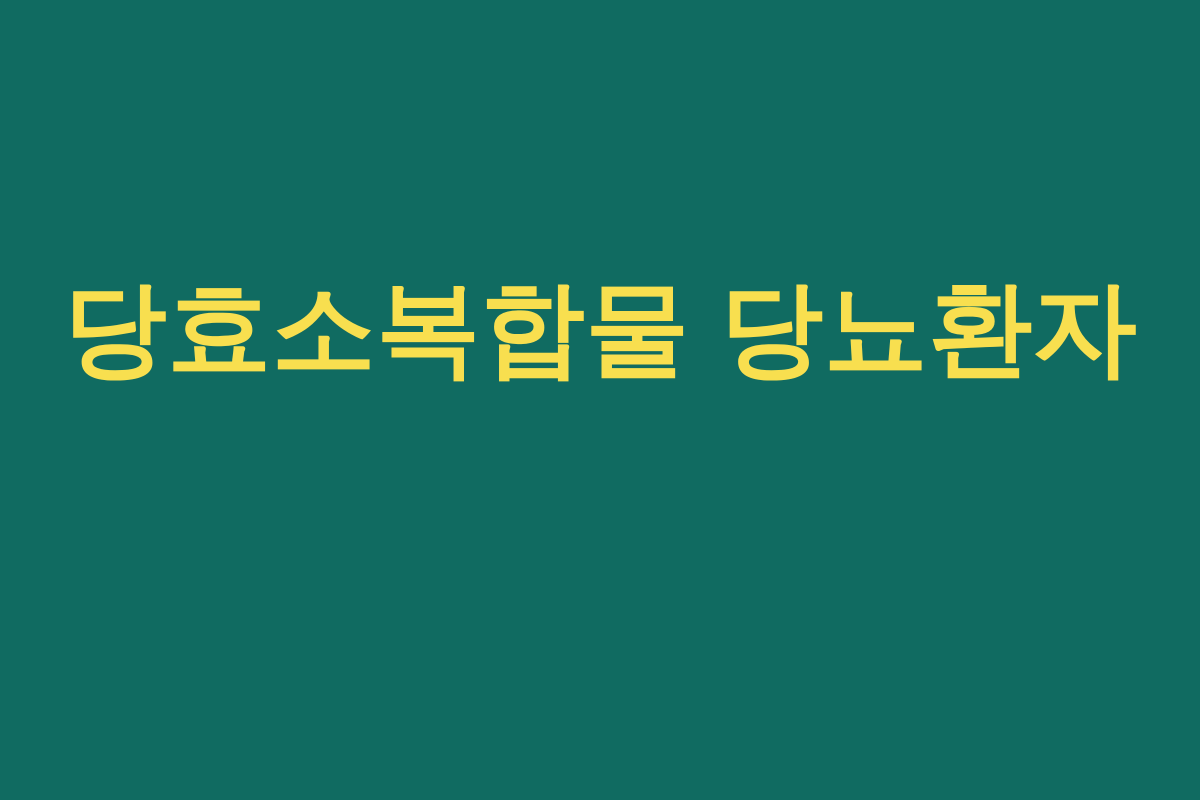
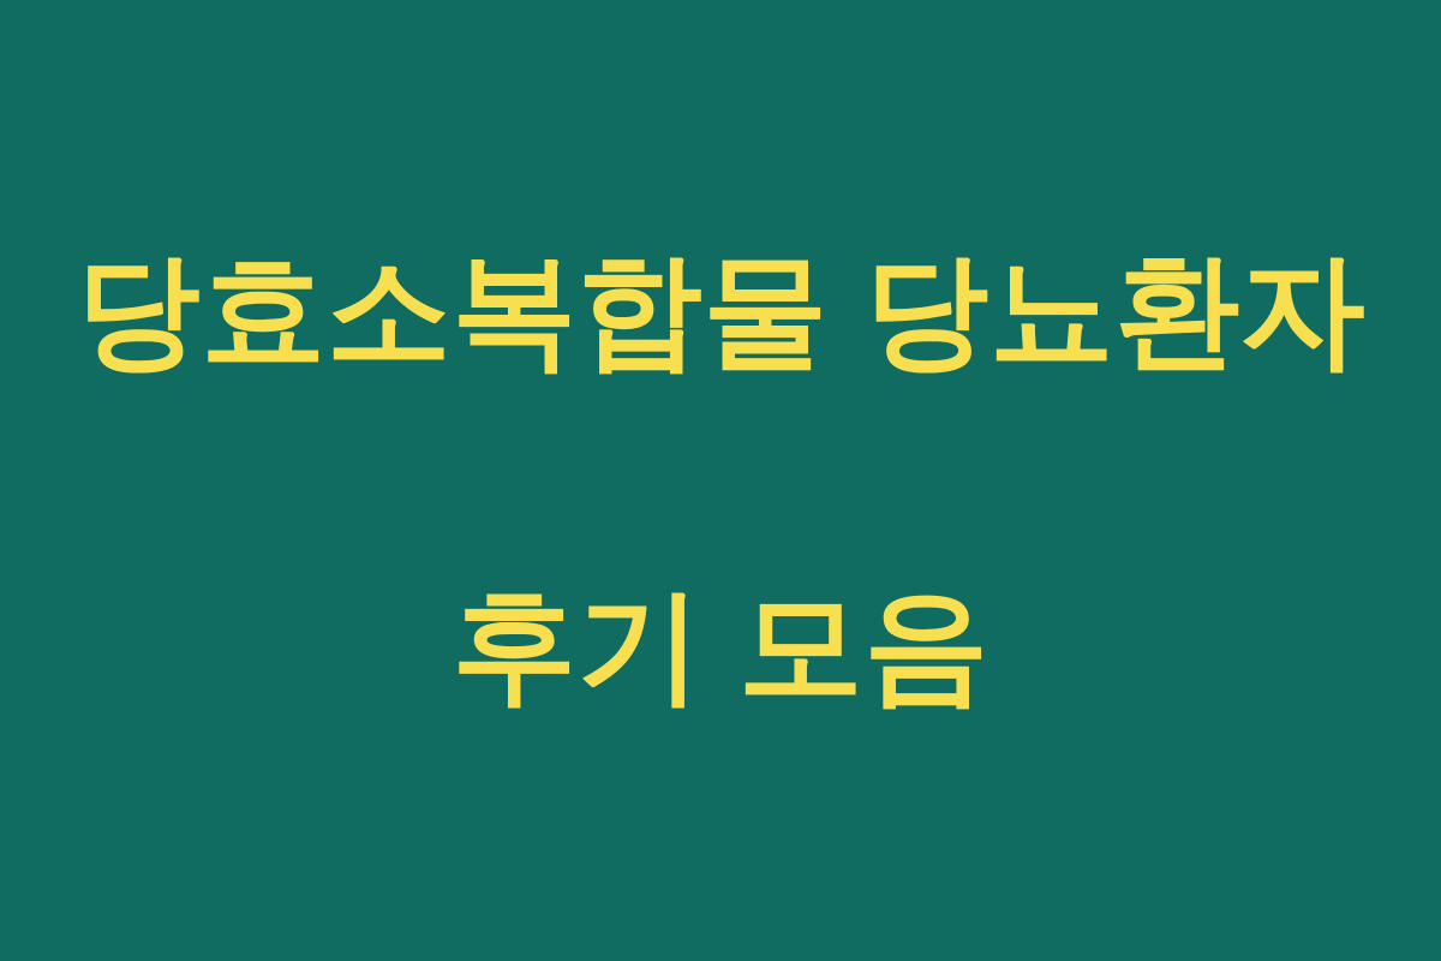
  당효소복합물 당뇨환자
+ 후기 모음
